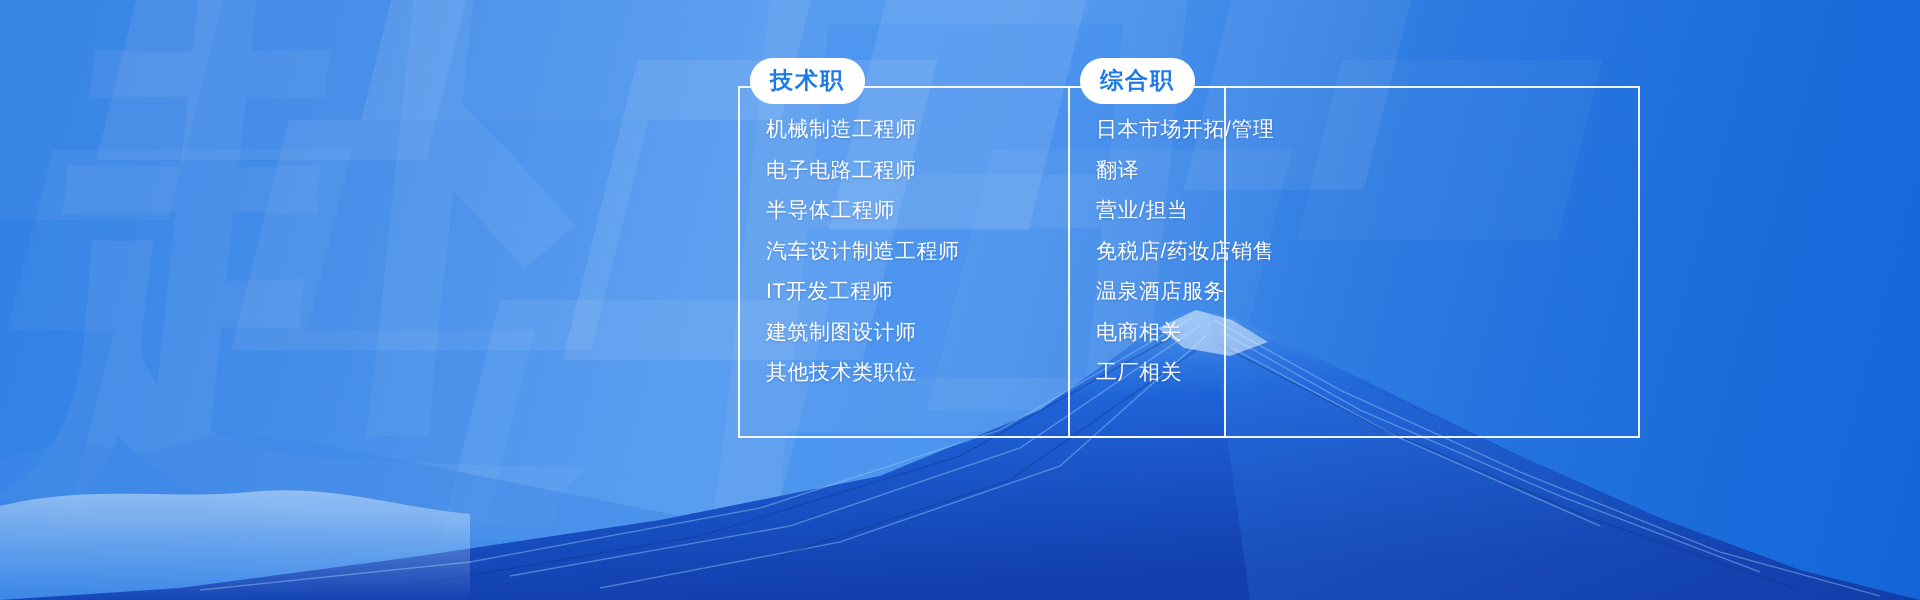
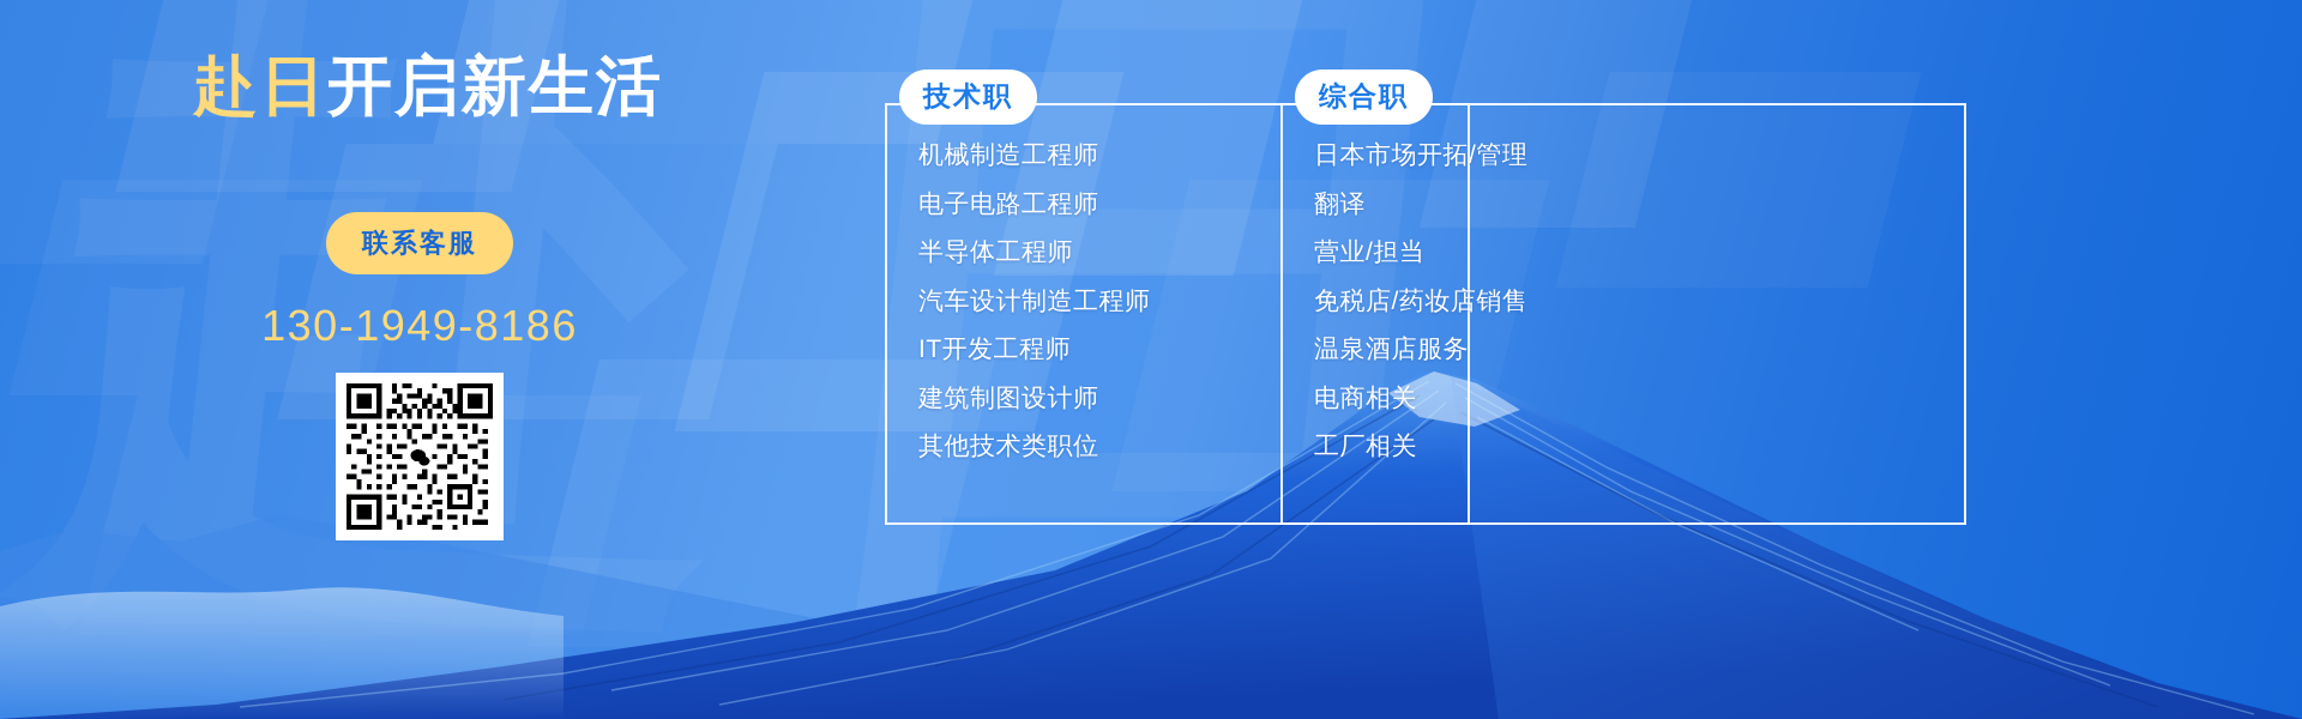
+ 赴日开启新生活
+ 联系客服
+ 130-1949-8186
  技术职
  机械制造工程师
  电子电路工程师
  半导体工程师
  汽车设计制造工程师
  IT开发工程师
  建筑制图设计师
  其他技术类职位
  综合职
  日本市场开拓/管理
  翻译
  营业/担当
  免税店/药妆店销售
  温泉酒店服务
  电商相关
  工厂相关
